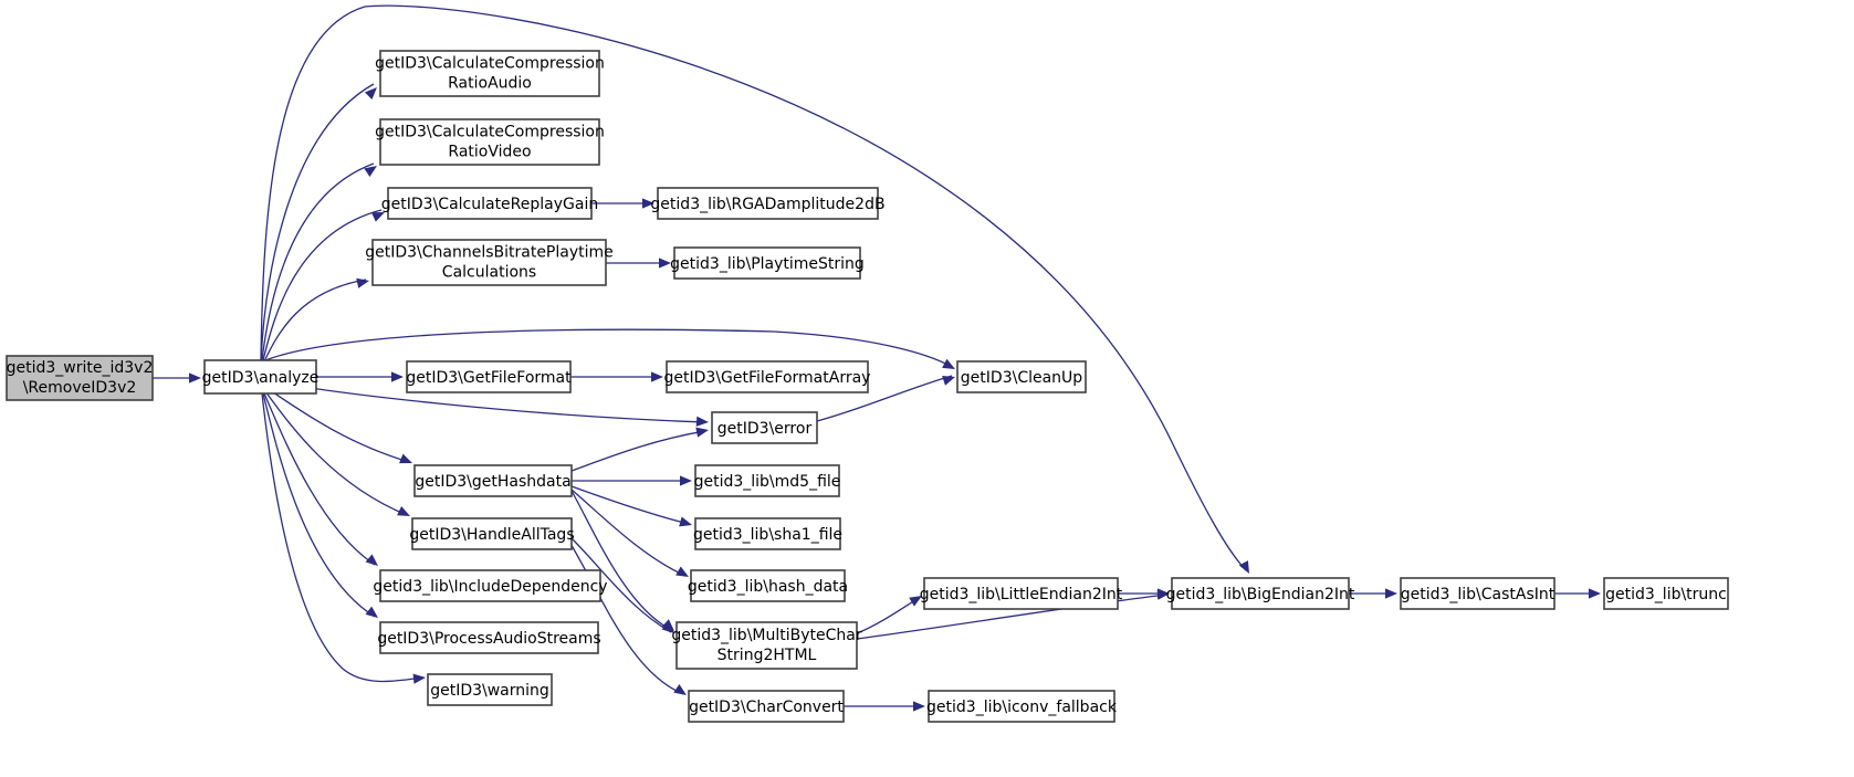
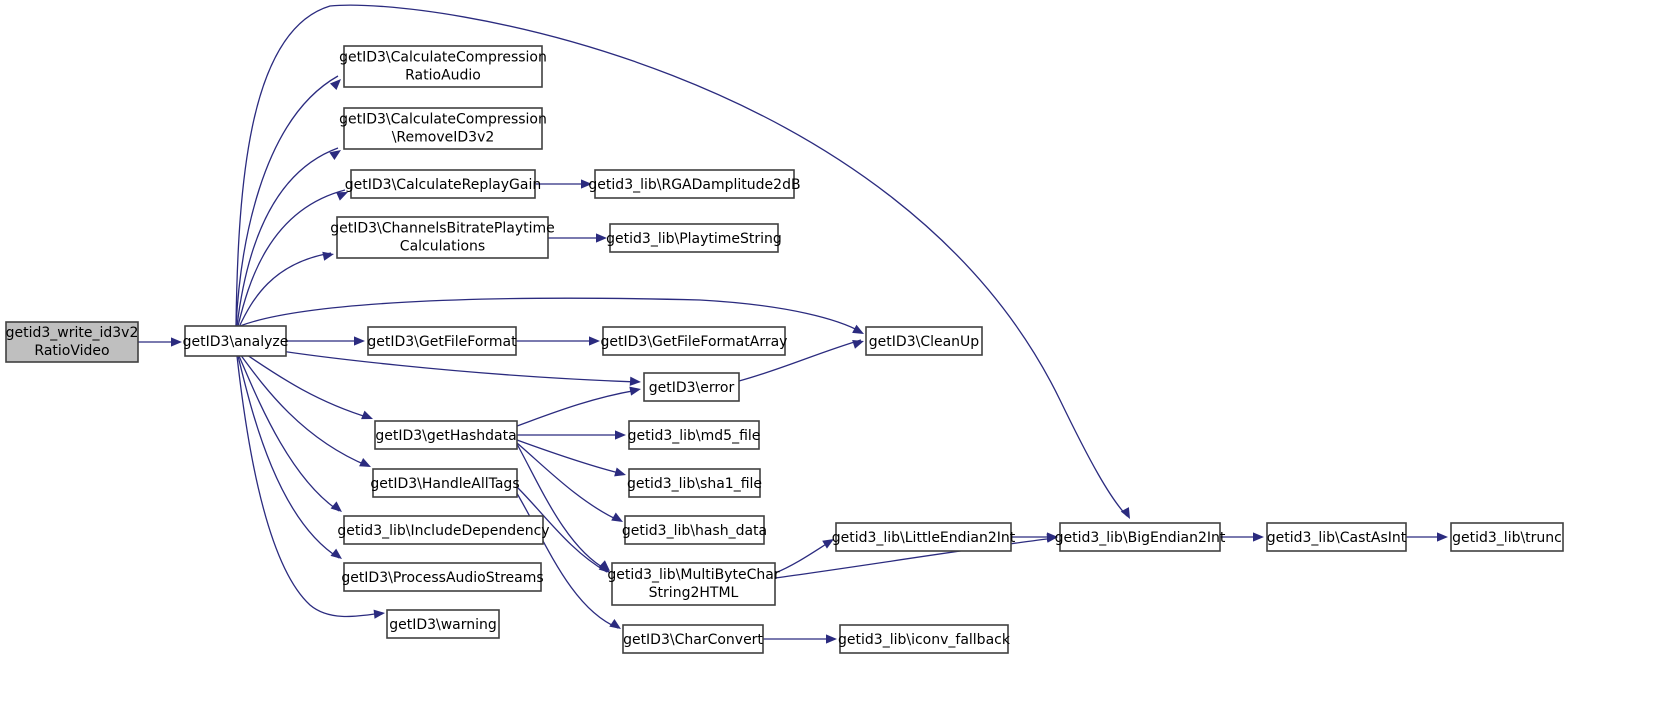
  getid3_write_id3v2
- \RemoveID3v2
+ RatioVideo
  getID3\analyze
  getID3\CalculateCompression
  RatioAudio
  getID3\CalculateCompression
- RatioVideo
+ \RemoveID3v2
  getID3\CalculateReplayGain
  getID3\ChannelsBitratePlaytime
  Calculations
  getid3_lib\RGADamplitude2dB
  getid3_lib\PlaytimeString
  getID3\GetFileFormat
  getID3\GetFileFormatArray
  getID3\CleanUp
  getID3\error
  getID3\getHashdata
  getid3_lib\md5_file
  getid3_lib\sha1_file
  getID3\HandleAllTags
  getid3_lib\hash_data
  getid3_lib\IncludeDependency
  getID3\ProcessAudioStreams
  getid3_lib\MultiByteChar
  String2HTML
  getID3\warning
  getID3\CharConvert
  getid3_lib\iconv_fallback
  getid3_lib\LittleEndian2Int
  getid3_lib\BigEndian2Int
  getid3_lib\CastAsInt
  getid3_lib\trunc
